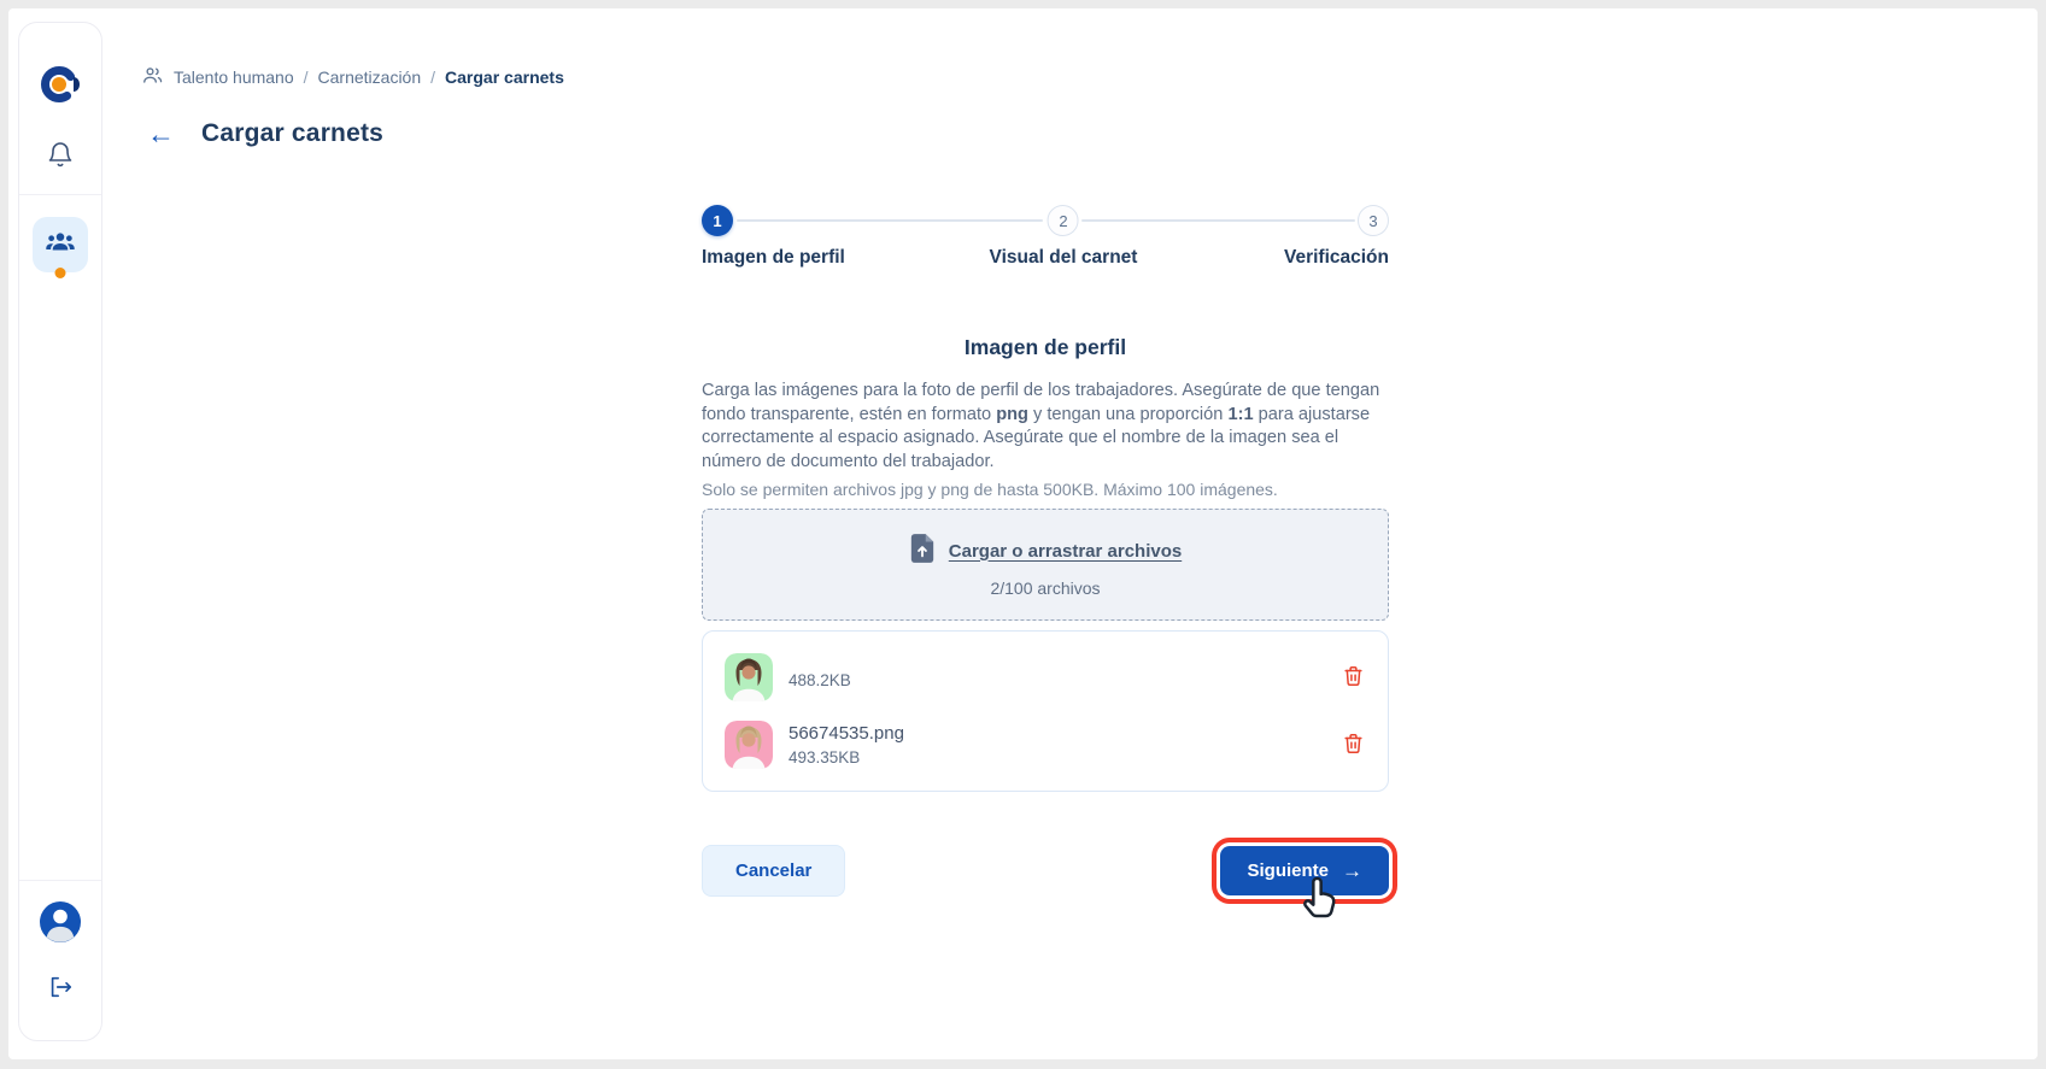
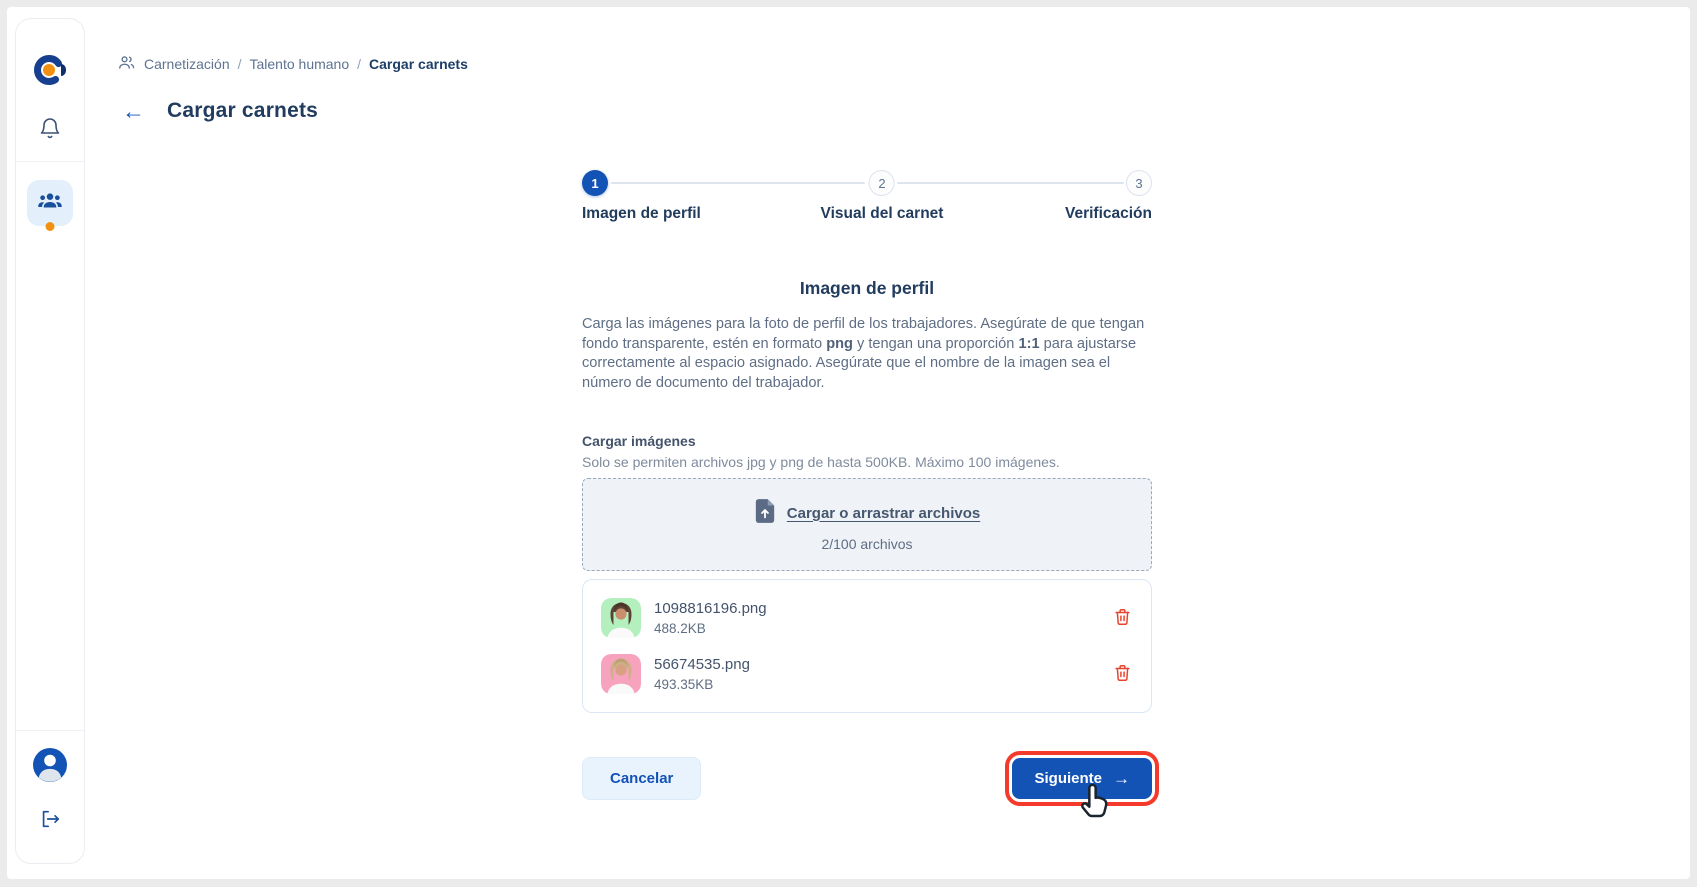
- Talento humano
+ Carnetización
  /
- Carnetización
+ Talento humano
  /
  Cargar carnets
  ←
  Cargar carnets
  1
  Imagen de perfil
  2
  Visual del carnet
  3
  Verificación
  Imagen de perfil
  Carga las imágenes para la foto de perfil de los trabajadores. Asegúrate de que tengan fondo transparente, estén en formato png y tengan una proporción 1:1 para ajustarse correctamente al espacio asignado. Asegúrate que el nombre de la imagen sea el número de documento del trabajador.
+ Cargar imágenes
  Solo se permiten archivos jpg y png de hasta 500KB. Máximo 100 imágenes.
  Cargar o arrastrar archivos
  2/100 archivos
+ 1098816196.png
  488.2KB
  56674535.png
  493.35KB
  Cancelar
  Siguiente
  →
